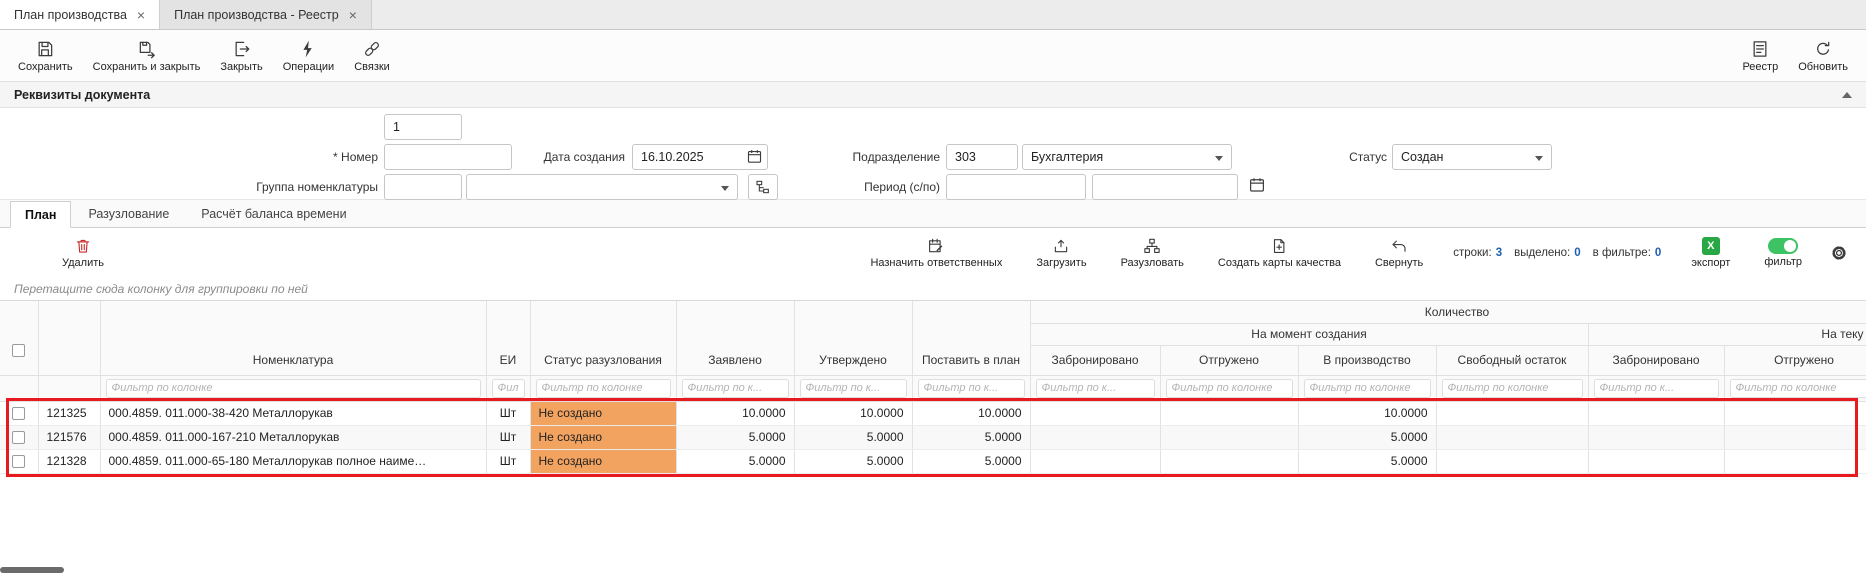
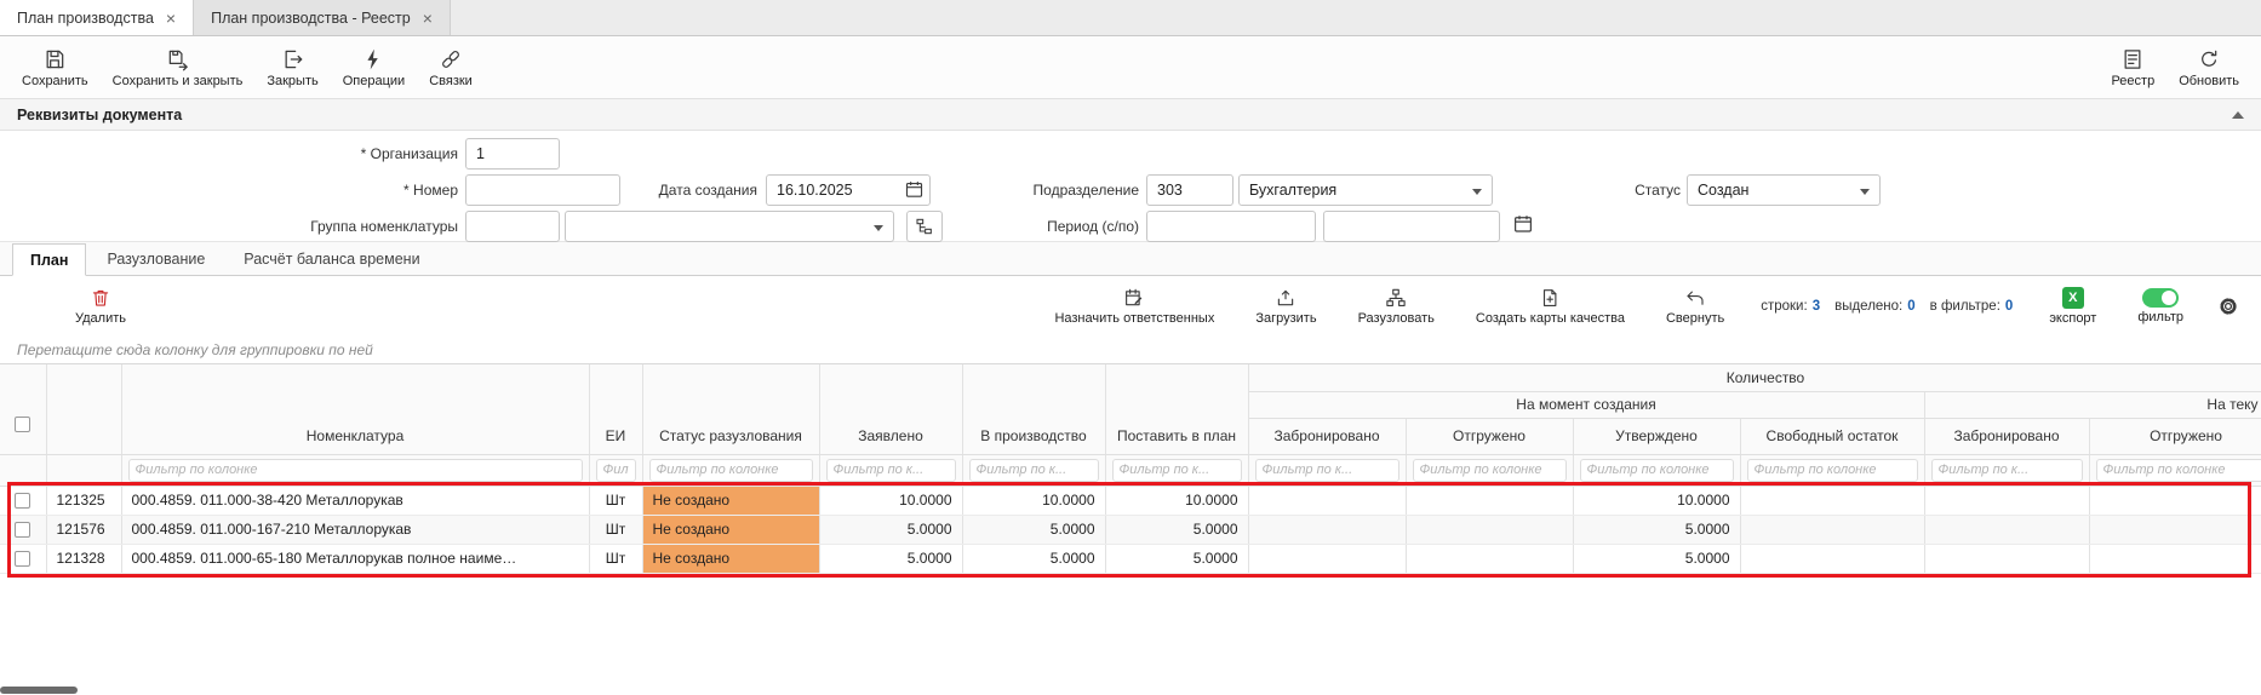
  План производства
  ×
  План производства - Реестр
  ×
  Сохранить
  Сохранить и закрыть
  Закрыть
  Операции
  Связки
  Реестр
  Обновить
  Реквизиты документа
+ * Организация
  1
  * Номер
  Дата создания
  16.10.2025
  Подразделение
  303
  Бухгалтерия
  Статус
  Создан
  Группа номенклатуры
  Период (с/по)
  План
  Разузлование
  Расчёт баланса времени
  Удалить
  Назначить ответственных
  Загрузить
  Разузловать
  Создать карты качества
  Свернуть
  строки:
  3
  выделено:
  0
  в фильтре:
  0
  X
  экспорт
  фильтр
  Перетащите сюда колонку для группировки по ней
- 		Номенклатура	ЕИ	Статус разузлования	Заявлено	Утверждено	Поставить в план	Количество
+ 		Номенклатура	ЕИ	Статус разузлования	Заявлено	В производство	Поставить в план	Количество
  На момент создания	На теку
- Забронировано	Отгружено	В производство	Свободный остаток	Забронировано	Отгружено
+ Забронировано	Отгружено	Утверждено	Свободный остаток	Забронировано	Отгружено
  		Фильтр по колонке	Фил	Фильтр по колонке	Фильтр по к...	Фильтр по к...	Фильтр по к...	Фильтр по к...	Фильтр по колонке	Фильтр по колонке	Фильтр по колонке	Фильтр по к...	Фильтр по колонке
  	121325	000.4859. 011.000-38-420 Металлорукав	Шт	Не создано	10.0000	10.0000	10.0000			10.0000
  	121576	000.4859. 011.000-167-210 Металлорукав	Шт	Не создано	5.0000	5.0000	5.0000			5.0000
  	121328	000.4859. 011.000-65-180 Металлорукав полное наиме…	Шт	Не создано	5.0000	5.0000	5.0000			5.0000
